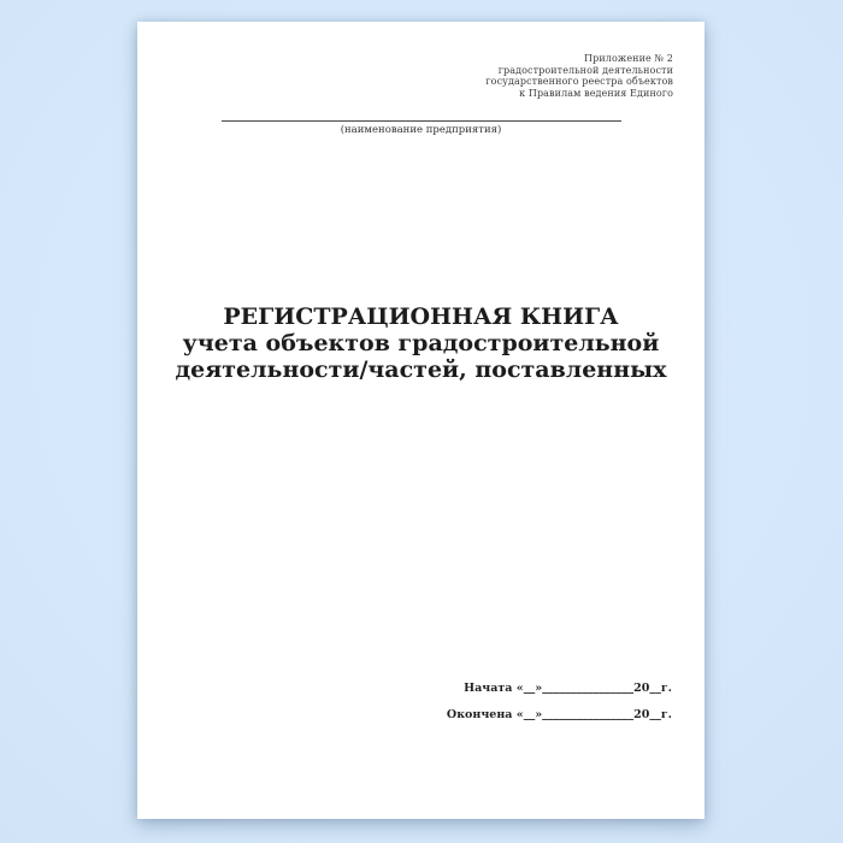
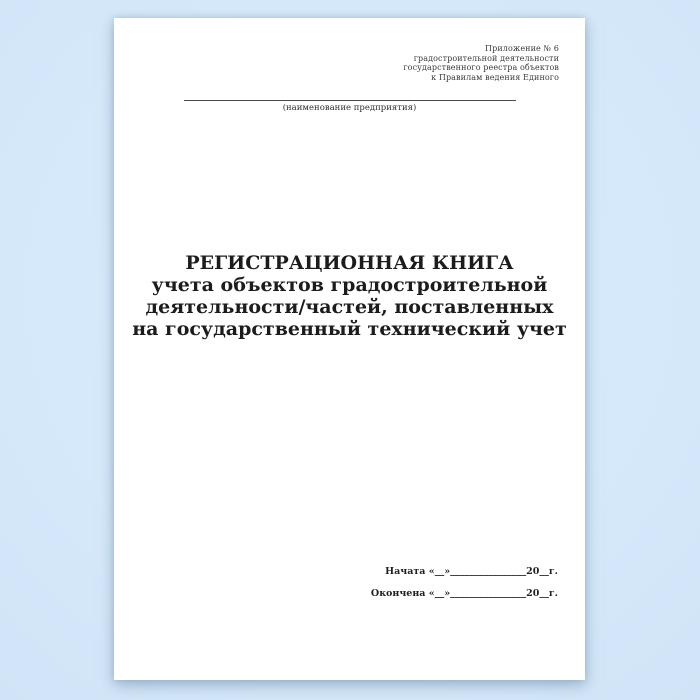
- Приложение № 2
+ Приложение № 6
  градостроительной деятельности
  государственного реестра объектов
  к Правилам ведения Единого
  (наименование предприятия)
  РЕГИСТРАЦИОННАЯ КНИГА
  учета объектов градостроительной
  деятельности/частей, поставленных
+ на государственный технический учет
  Начата «__»________________20__г.
  Окончена «__»________________20__г.
